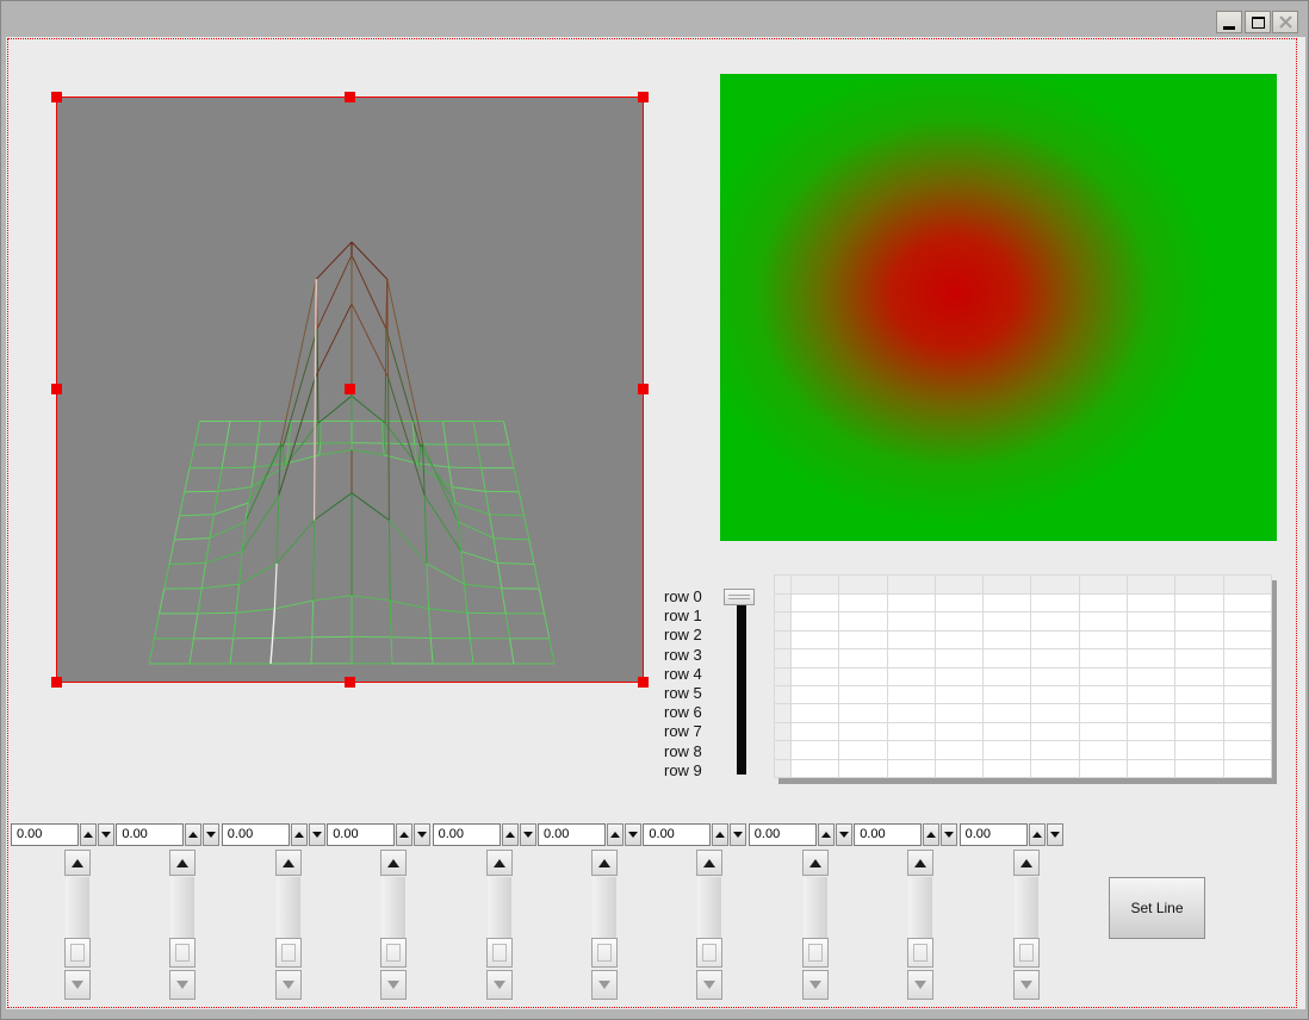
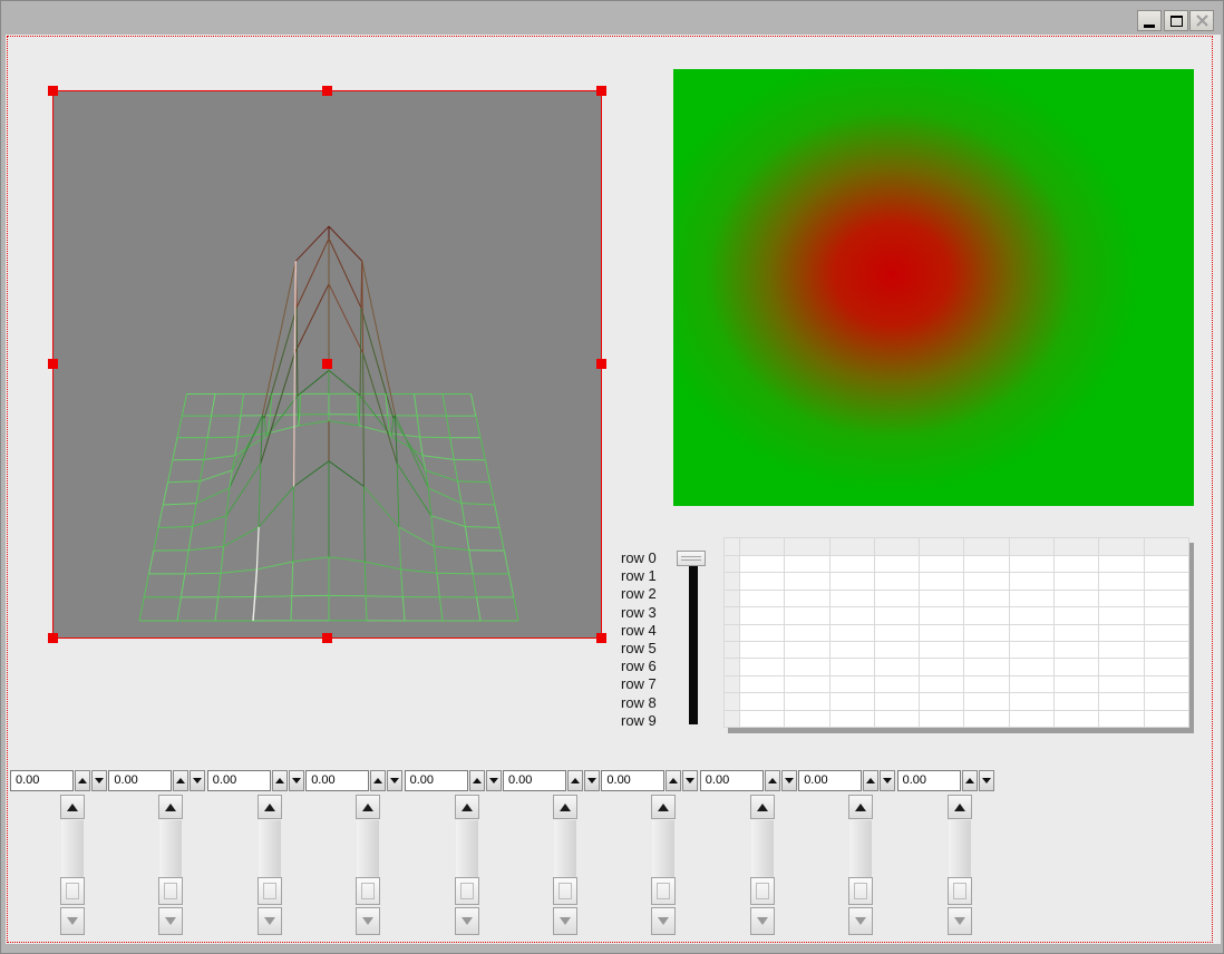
  row 0
  row 1
  row 2
  row 3
  row 4
  row 5
  row 6
  row 7
  row 8
  row 9
  0.00
  0.00
  0.00
  0.00
  0.00
  0.00
  0.00
  0.00
  0.00
  0.00
- Set Line
